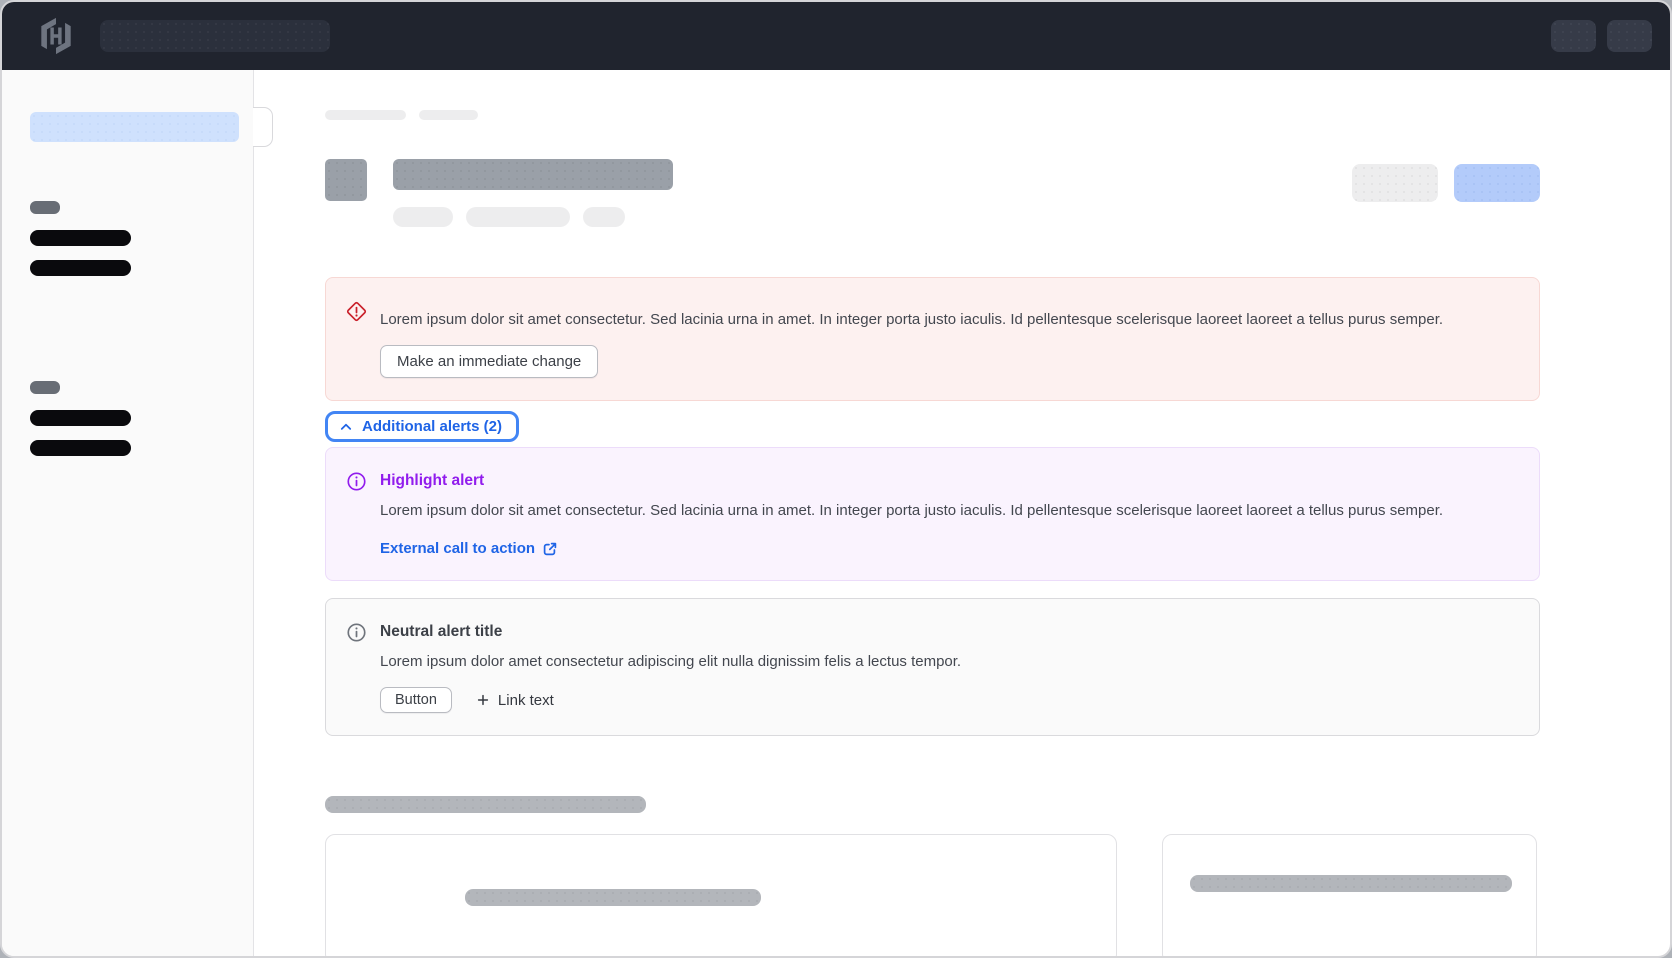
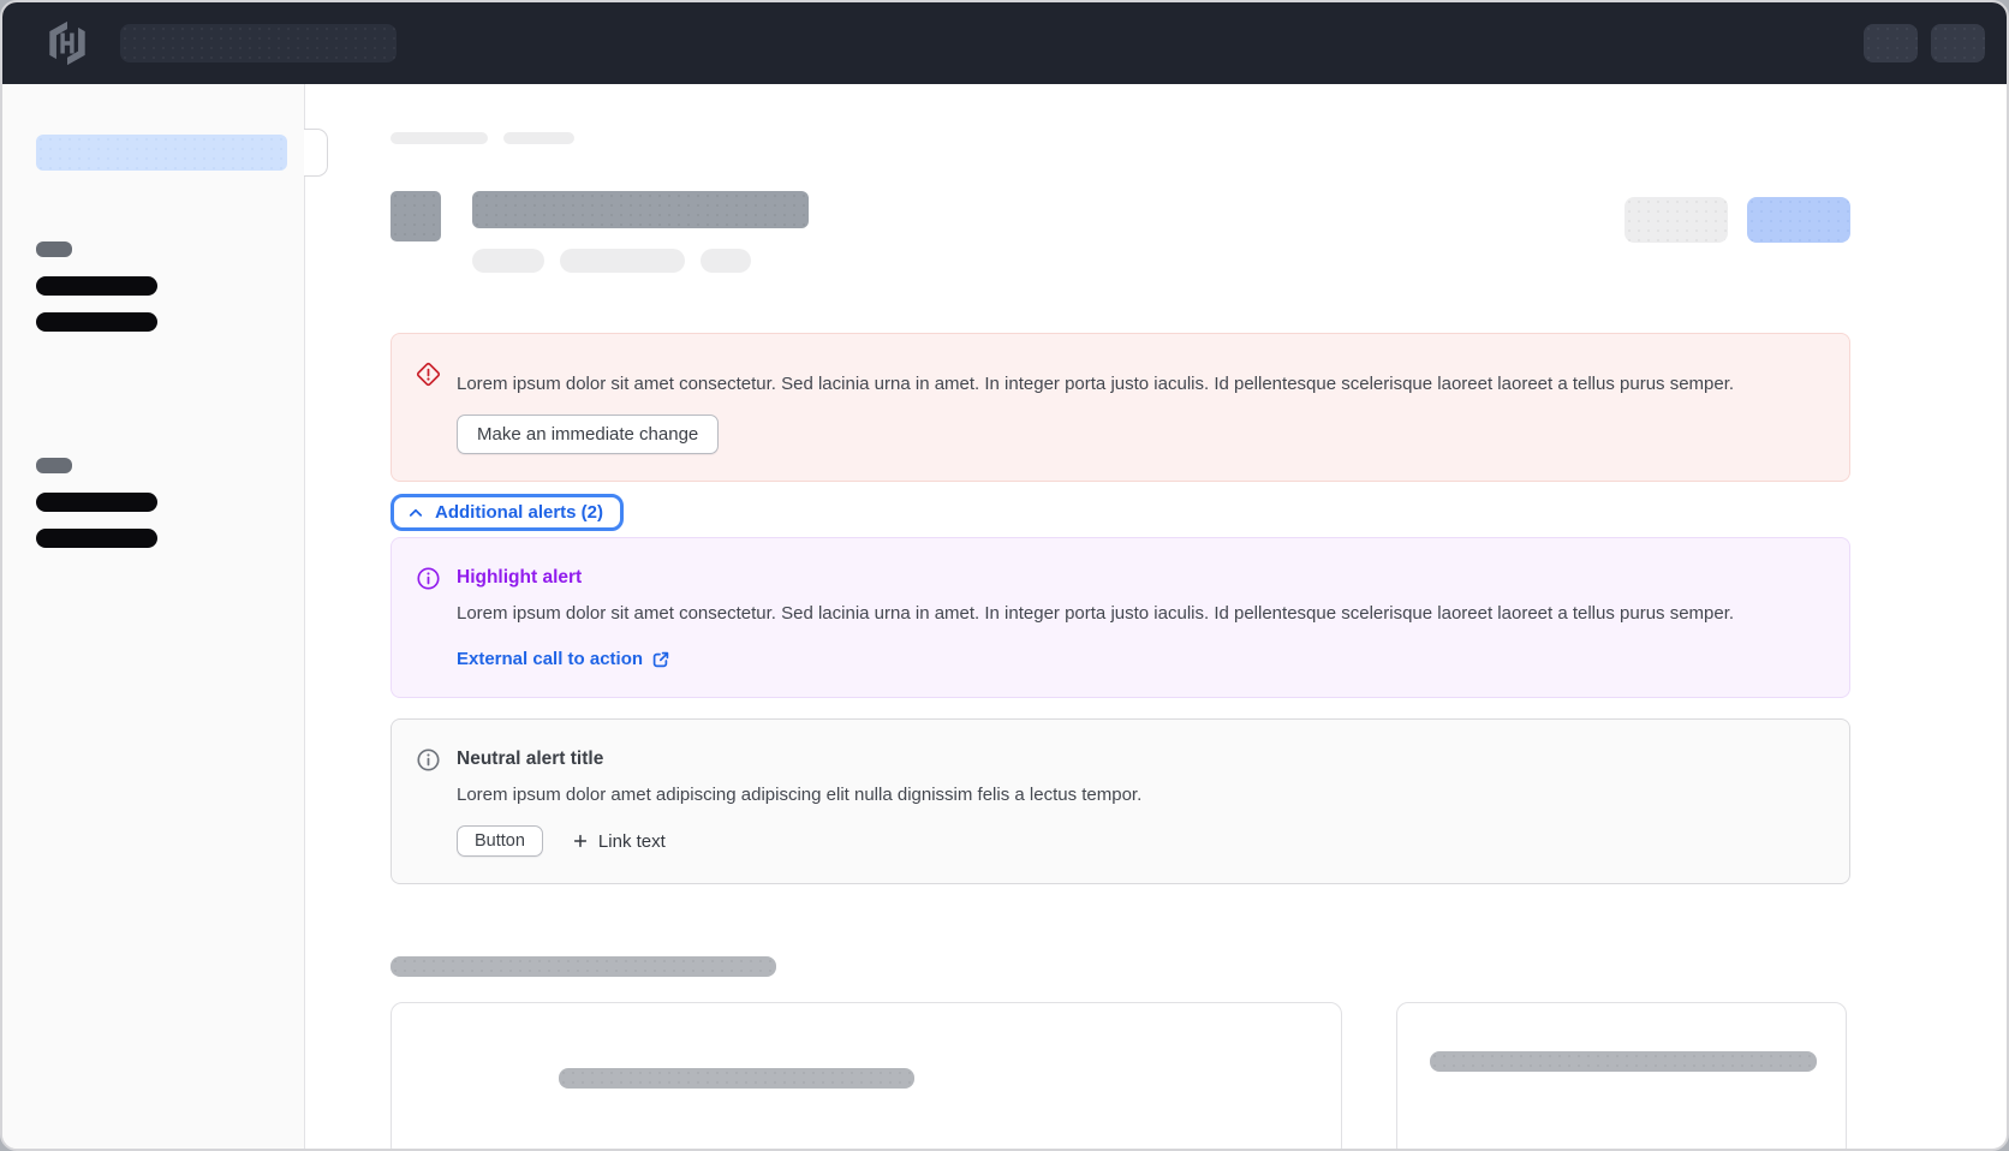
  Lorem ipsum dolor sit amet consectetur. Sed lacinia urna in amet. In integer porta justo iaculis. Id pellentesque scelerisque laoreet laoreet a tellus purus semper.
  Make an immediate change
  Additional alerts (2)
  Highlight alert
  Lorem ipsum dolor sit amet consectetur. Sed lacinia urna in amet. In integer porta justo iaculis. Id pellentesque scelerisque laoreet laoreet a tellus purus semper.
  External call to action
  Neutral alert title
- Lorem ipsum dolor amet consectetur adipiscing elit nulla dignissim felis a lectus tempor.
+ Lorem ipsum dolor amet adipiscing adipiscing elit nulla dignissim felis a lectus tempor.
  Button
  Link text
